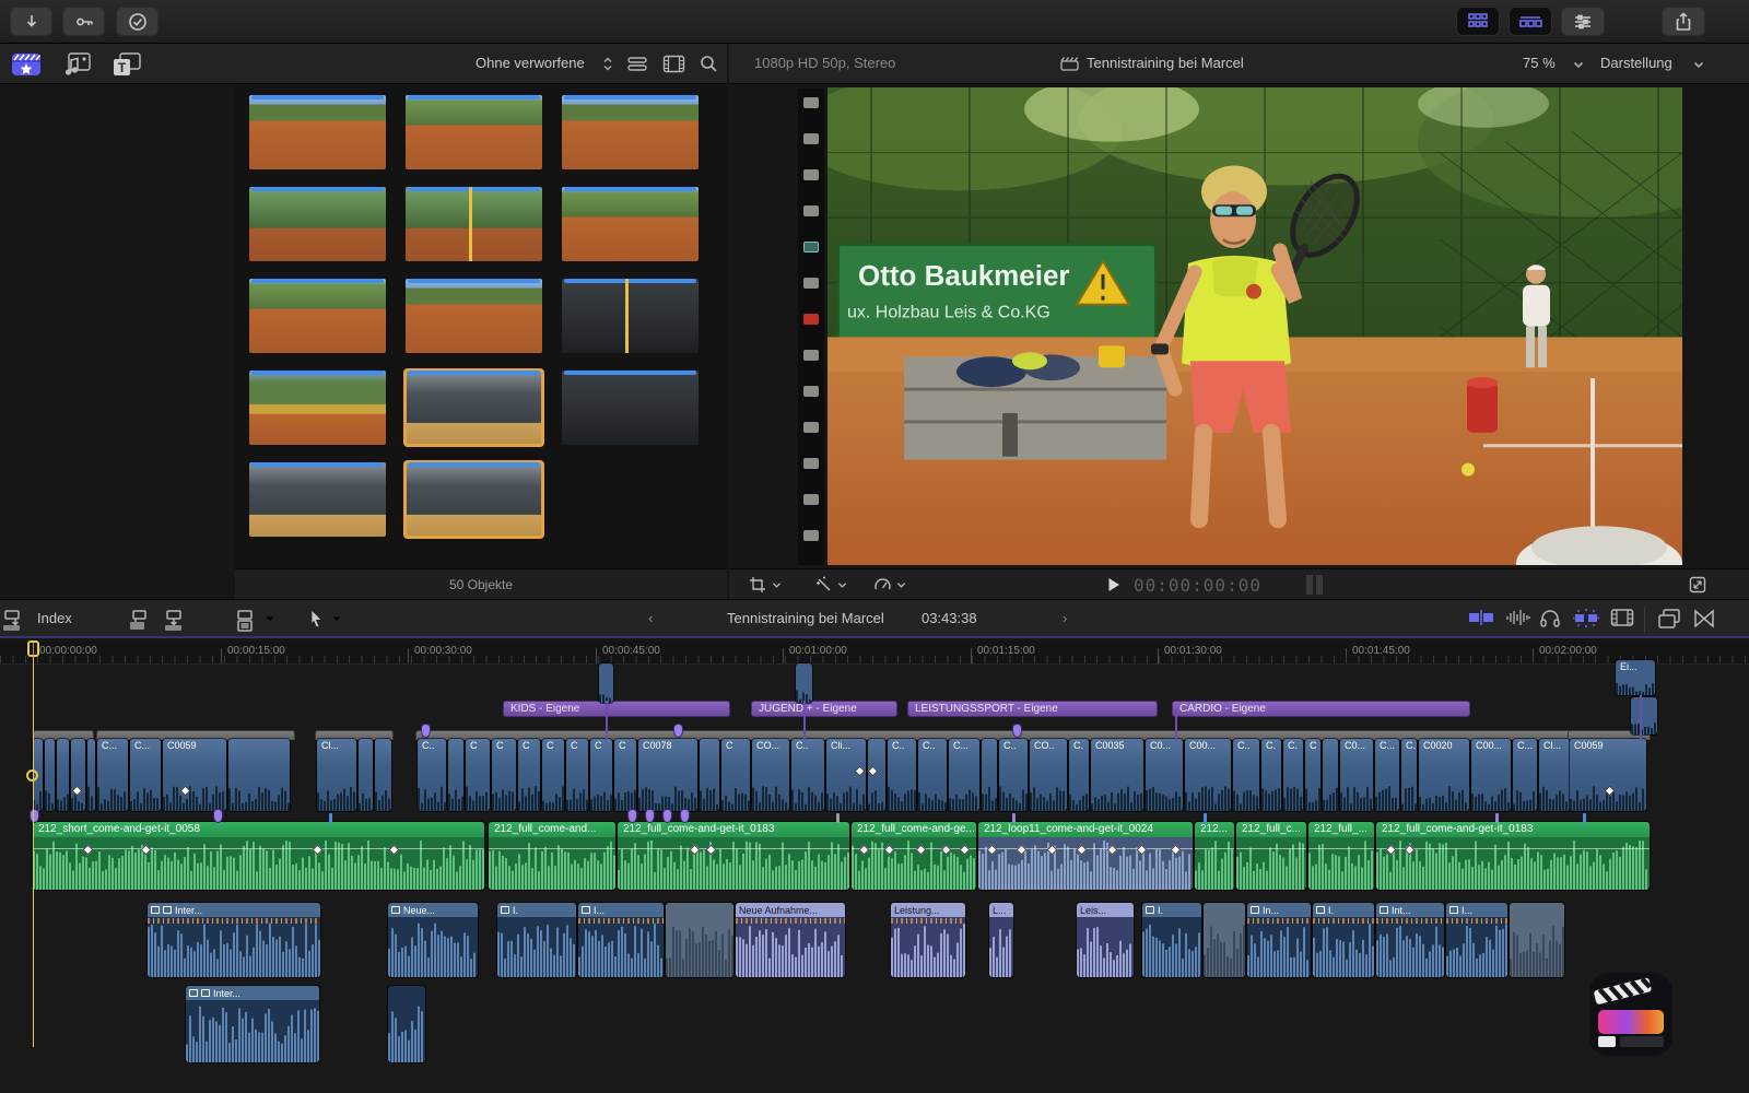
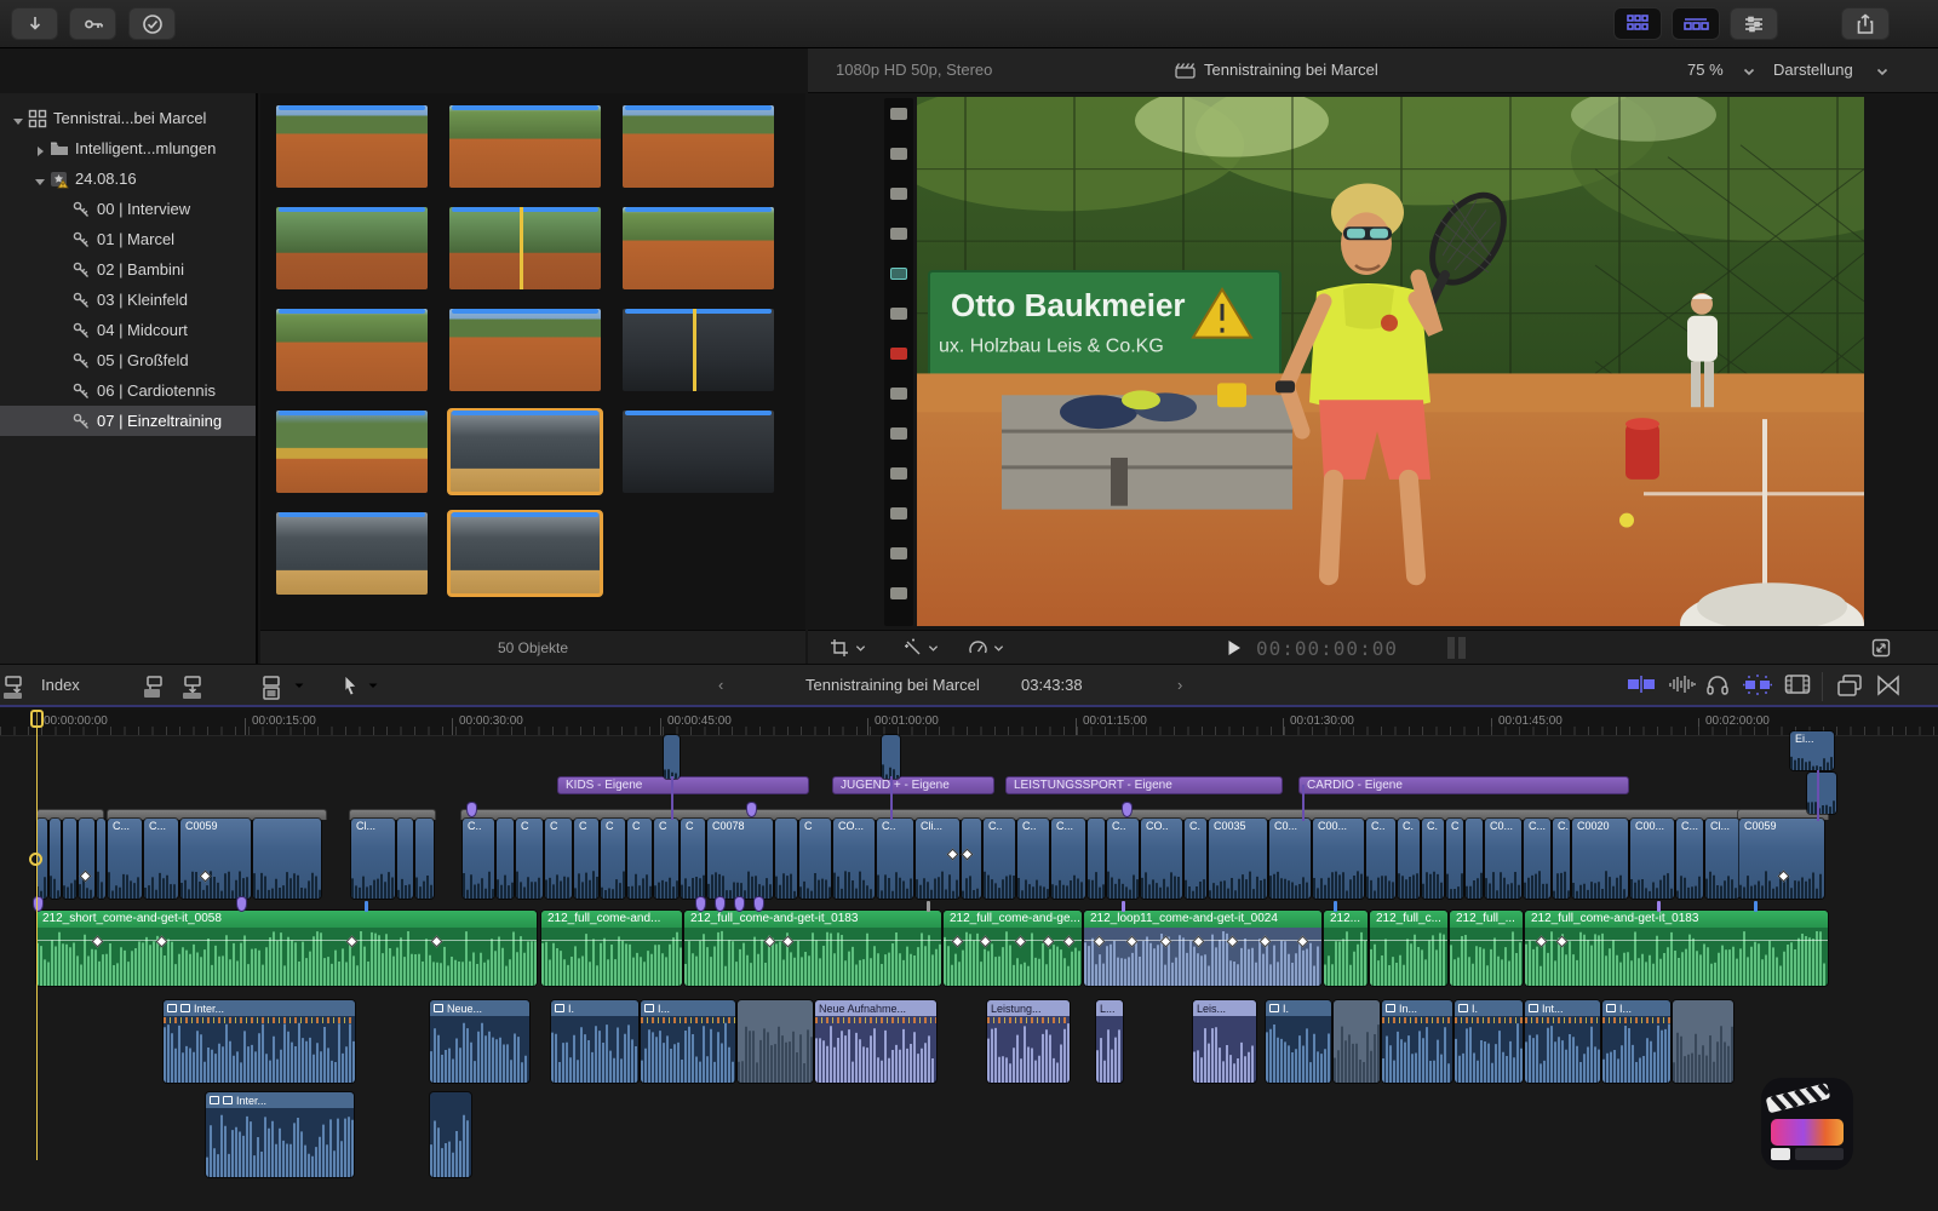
- T
- Ohne verworfene
  1080p HD 50p, Stereo
  Tennistraining bei Marcel
  75 %
  Darstellung
+ Tennistrai...bei Marcel
+ Intelligent...mlungen
+ 24.08.16
+ 00 | Interview
+ 01 | Marcel
+ 02 | Bambini
+ 03 | Kleinfeld
+ 04 | Midcourt
+ 05 | Großfeld
+ 06 | Cardiotennis
+ 07 | Einzeltraining
  50 Objekte
  Otto Baukmeier
  ux. Holzbau Leis & Co.KG
  00:00:00:00
  Index
  ‹
  Tennistraining bei Marcel
  03:43:38
  ›
  00:00:00:00
  00:00:15:00
  00:00:30:00
  00:00:45:00
  00:01:00:00
  00:01:15:00
  00:01:30:00
  00:01:45:00
  00:02:00:00
  KIDS - Eigene
  JUGEND + - Eigene
  LEISTUNGSSPORT - Eigene
  CARDIO - Eigene
  Ei...
  C...
  C...
  C0059
  Cl...
  C..
  C
  C
  C
  C
  C
  C
  C
  C0078
  C
  CO...
  C..
  Cli...
  C..
  C..
  C...
  C..
  CO..
  C.
  C0035
  C0...
  C00...
  C..
  C.
  C.
  C
  C0...
  C...
  C.
  C0020
  C00...
  C...
  Cl...
  C0059
  212_short_come-and-get-it_0058
  212_full_come-and...
  212_full_come-and-get-it_0183
  212_full_come-and-ge...
  212_loop11_come-and-get-it_0024
  212...
  212_full_c...
  212_full_...
  212_full_come-and-get-it_0183
  Inter...
  Neue...
  I.
  I...
  Neue Aufnahme...
  Leistung...
  L...
  Leis...
  I.
  In...
  I.
  Int...
  I...
  Inter...
